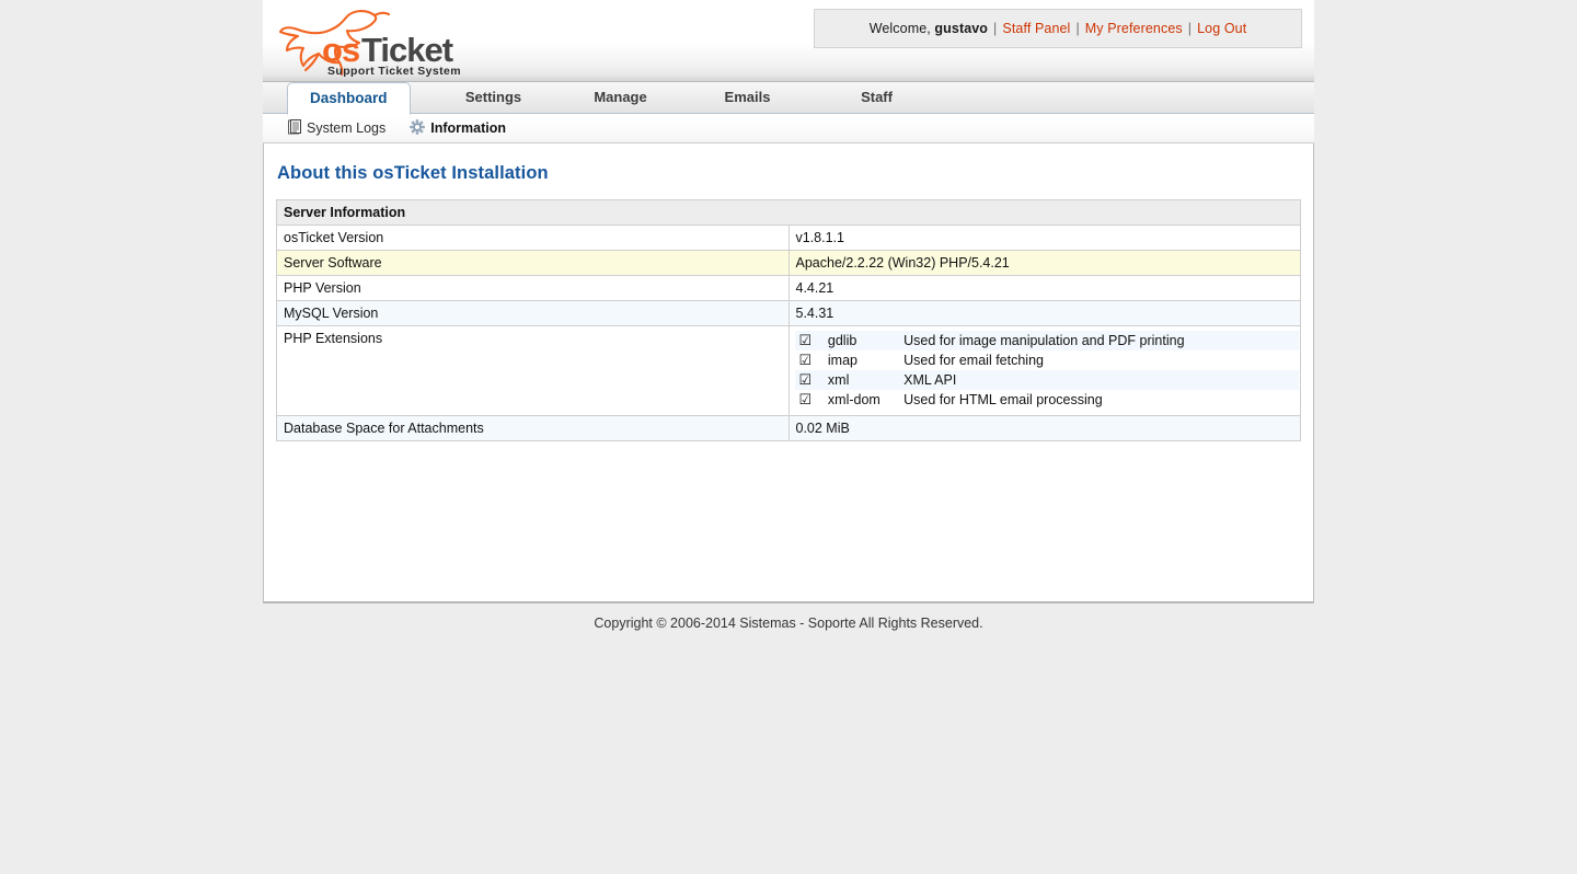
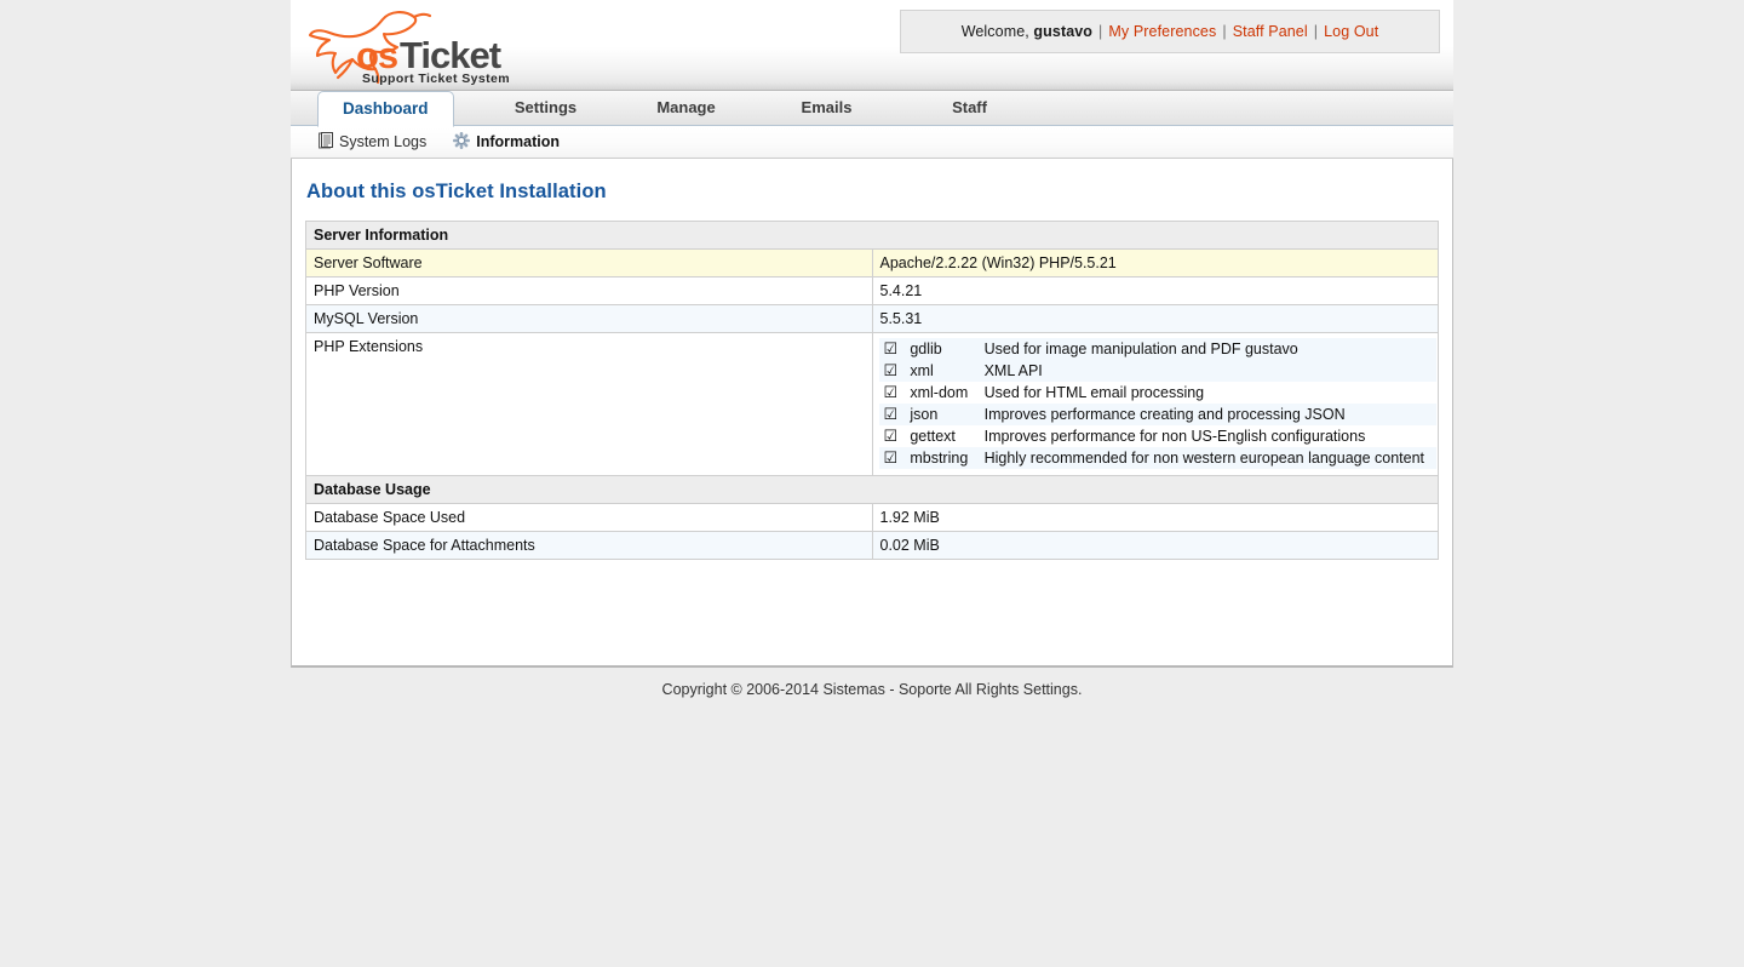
  os
  Ticket
  Support Ticket System
  Welcome,
  gustavo
  |
- Staff Panel
+ My Preferences
  |
- My Preferences
+ Staff Panel
  |
  Log Out
  Dashboard Settings Manage Emails Staff
  System Logs
  Information
  About this osTicket Installation
  Server Information
- osTicket Version	v1.8.1.1
- Server Software	Apache/2.2.22 (Win32) PHP/5.4.21
+ Server Software	Apache/2.2.22 (Win32) PHP/5.5.21
- PHP Version	4.4.21
+ PHP Version	5.4.21
- MySQL Version	5.4.31
+ MySQL Version	5.5.31
  PHP Extensions
- ☑	gdlib	Used for image manipulation and PDF printing
+ ☑	gdlib	Used for image manipulation and PDF gustavo
- ☑	imap	Used for email fetching
  ☑	xml	XML API
  ☑	xml-dom	Used for HTML email processing
+ ☑	json	Improves performance creating and processing JSON
+ ☑	gettext	Improves performance for non US-English configurations
+ ☑	mbstring	Highly recommended for non western european language content
+ Database Usage
+ Database Space Used	1.92 MiB
  Database Space for Attachments	0.02 MiB
- Copyright © 2006-2014 Sistemas - Soporte All Rights Reserved.
+ Copyright © 2006-2014 Sistemas - Soporte All Rights Settings.
